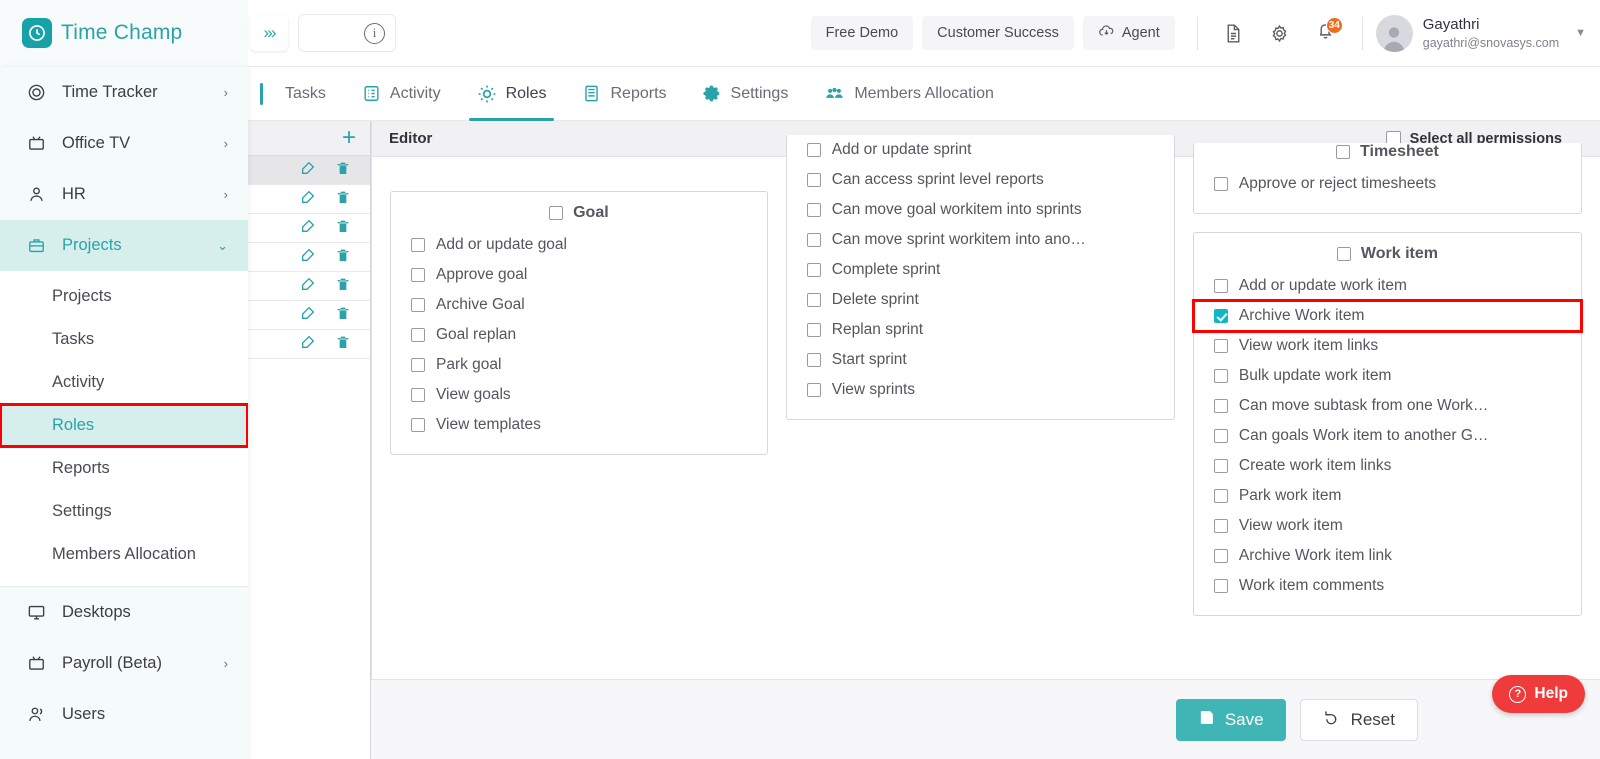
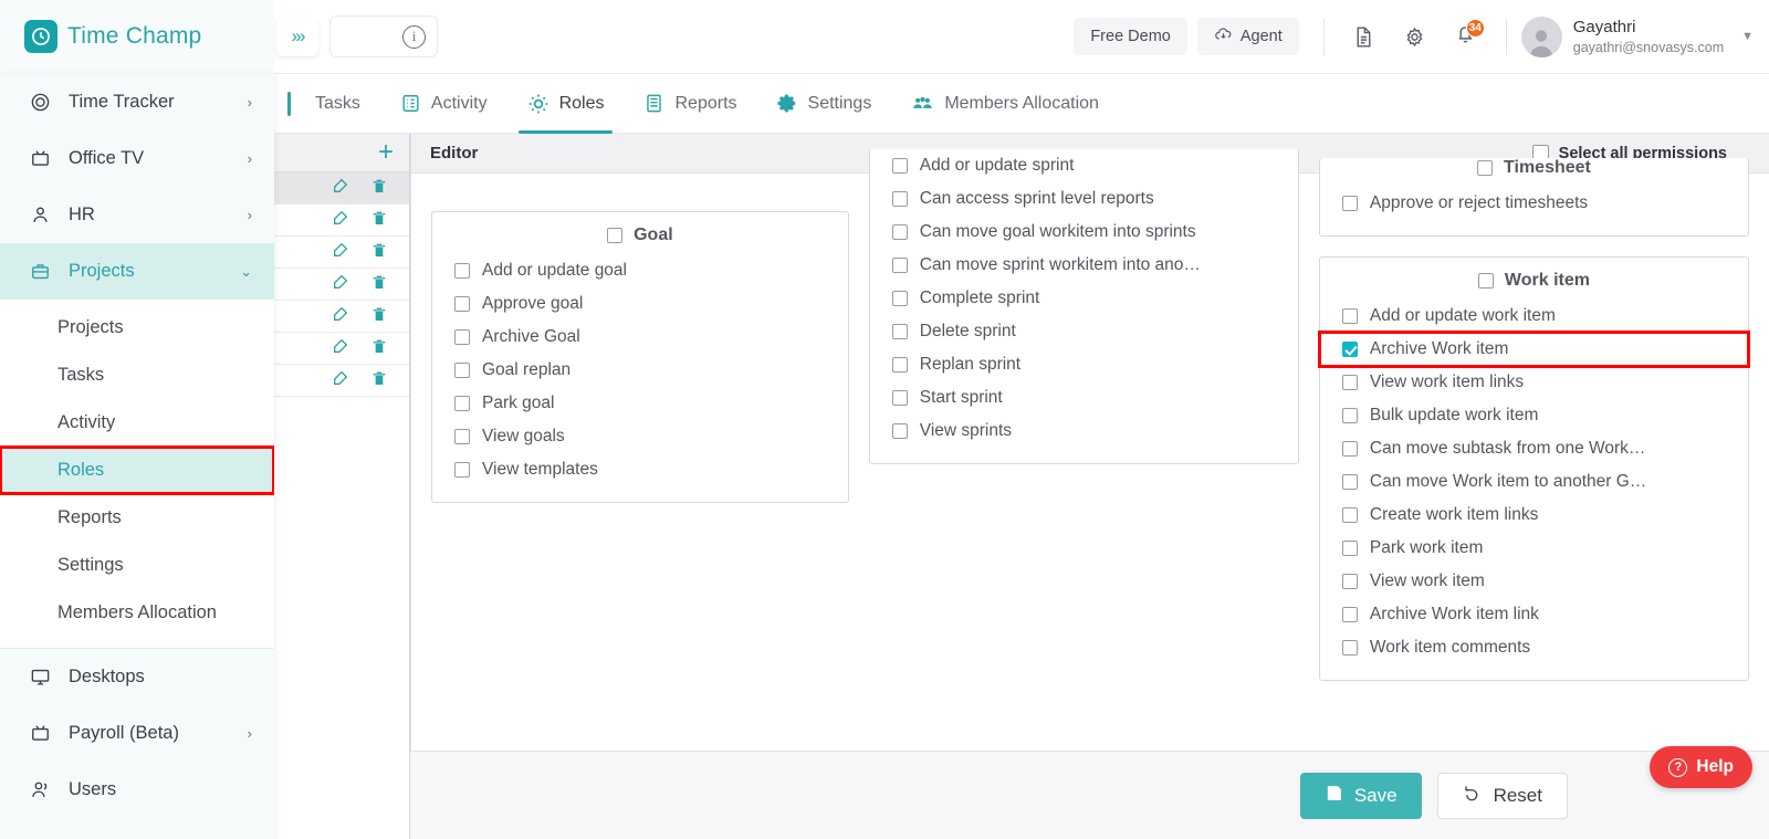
  Time Champ
  ›››
  i
  Free Demo
- Customer Success
  Agent
  34
  Gayathri
  gayathri@snovasys.com
  ▼
  Tasks
  Activity
  Roles
  Reports
  Settings
  Members Allocation
  +
  Time Tracker
  ›
  Office TV
  ›
  HR
  ›
  Projects
  ⌄
  Projects
  Tasks
  Activity
  Roles
  Reports
  Settings
  Members Allocation
  Desktops
  Payroll (Beta)
  ›
  Users
  Editor
  Select all permissions
  Goal
  Add or update goal
  Approve goal
  Archive Goal
  Goal replan
  Park goal
  View goals
  View templates
  Add or update sprint
  Can access sprint level reports
  Can move goal workitem into sprints
  Can move sprint workitem into ano…
  Complete sprint
  Delete sprint
  Replan sprint
  Start sprint
  View sprints
  Timesheet
  Approve or reject timesheets
  Work item
  Add or update work item
  Archive Work item
  View work item links
  Bulk update work item
  Can move subtask from one Work…
- Can goals Work item to another G…
+ Can move Work item to another G…
  Create work item links
  Park work item
  View work item
  Archive Work item link
  Work item comments
  Save
  Reset
  ?
  Help
